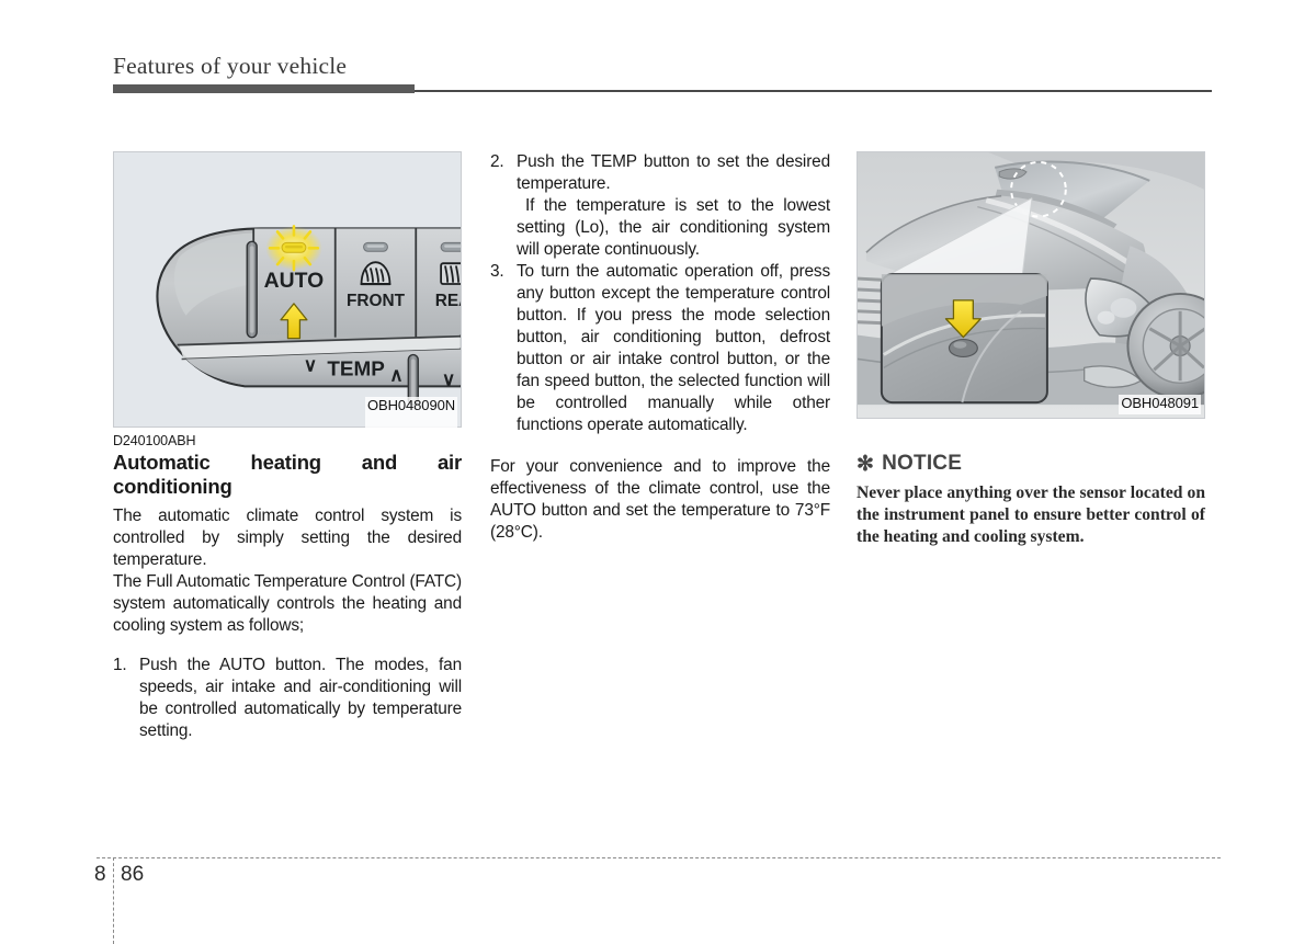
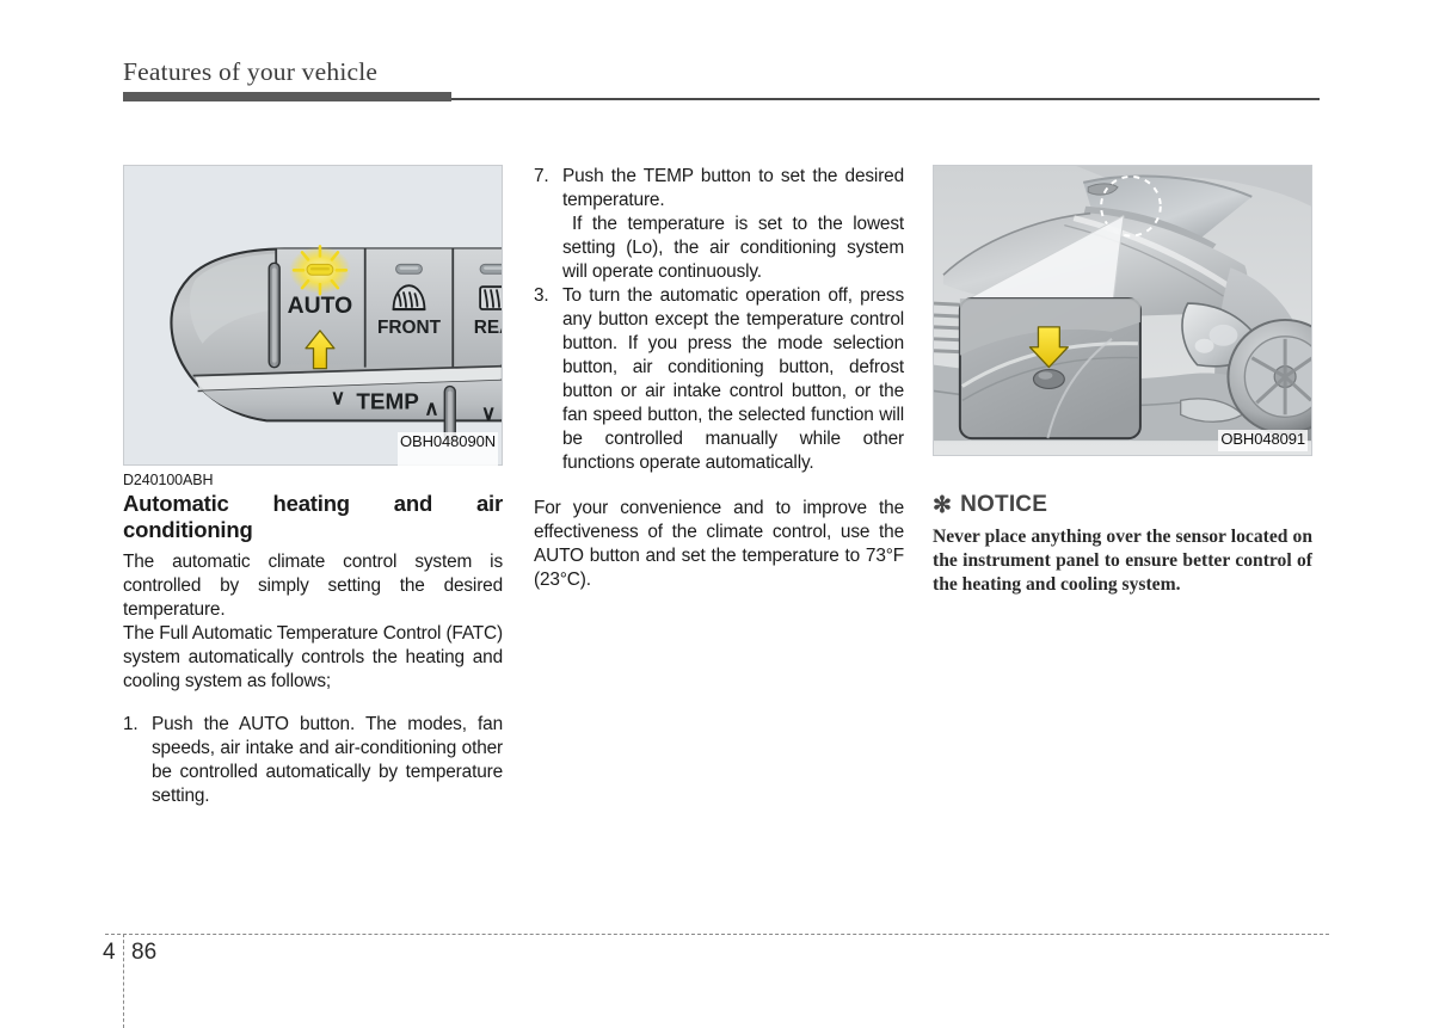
  Features of your vehicle
  AUTO
  FRONT
  ∨
  TEMP
  ∧
  ∨
  OBH048090N
  D240100ABH
  Automatic heating and air conditioning
  The automatic climate control system is controlled by simply setting the desired temperature.
  The Full Automatic Temperature Control (FATC) system automatically controls the heating and cooling system as follows;
  1.
- Push the AUTO button. The modes, fan speeds, air intake and air-conditioning will be controlled automatically by temperature setting.
+ Push the AUTO button. The modes, fan speeds, air intake and air-conditioning other be controlled automatically by temperature setting.
- 2.
+ 7.
  Push the TEMP button to set the desired temperature.
  If the temperature is set to the lowest setting (Lo), the air conditioning system will operate continuously.
  3.
  To turn the automatic operation off, press any button except the temperature control button. If you press the mode selection button, air conditioning button, defrost button or air intake control button, or the fan speed button, the selected function will be controlled manually while other functions operate automatically.
- For your convenience and to improve the effectiveness of the climate control, use the AUTO button and set the temperature to 73°F (28°C).
+ For your convenience and to improve the effectiveness of the climate control, use the AUTO button and set the temperature to 73°F (23°C).
  OBH048091
  ✻
  NOTICE
  Never place anything over the sensor located on the instrument panel to ensure better control of the heating and cooling system.
- 8
+ 4
  86
